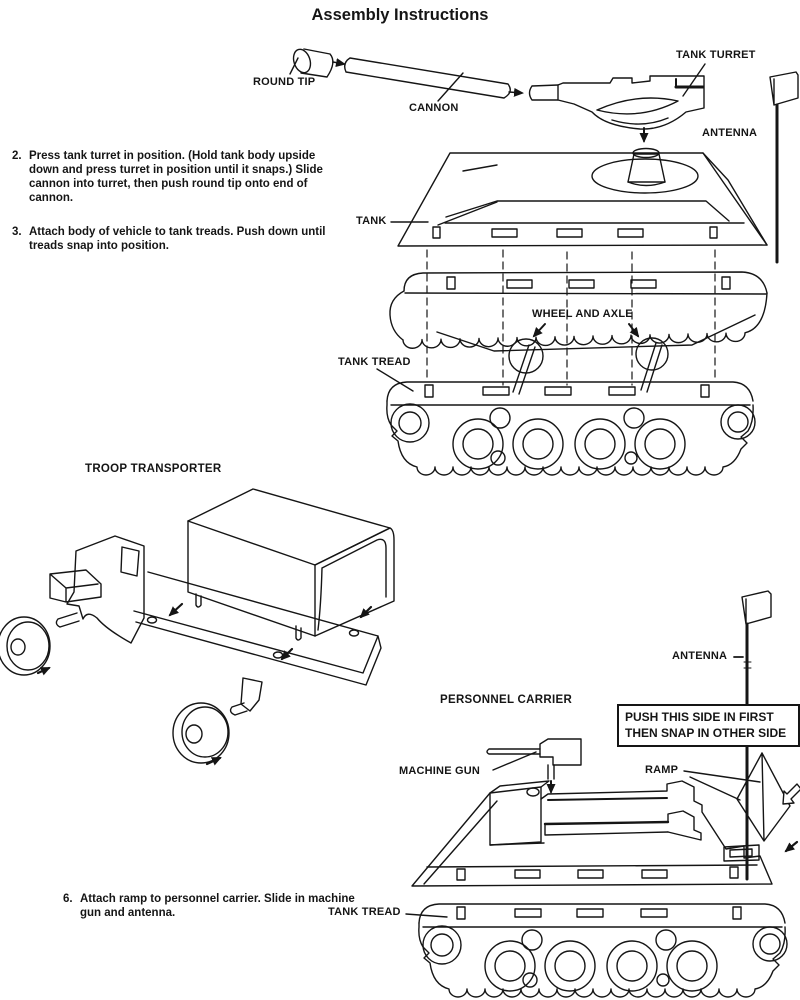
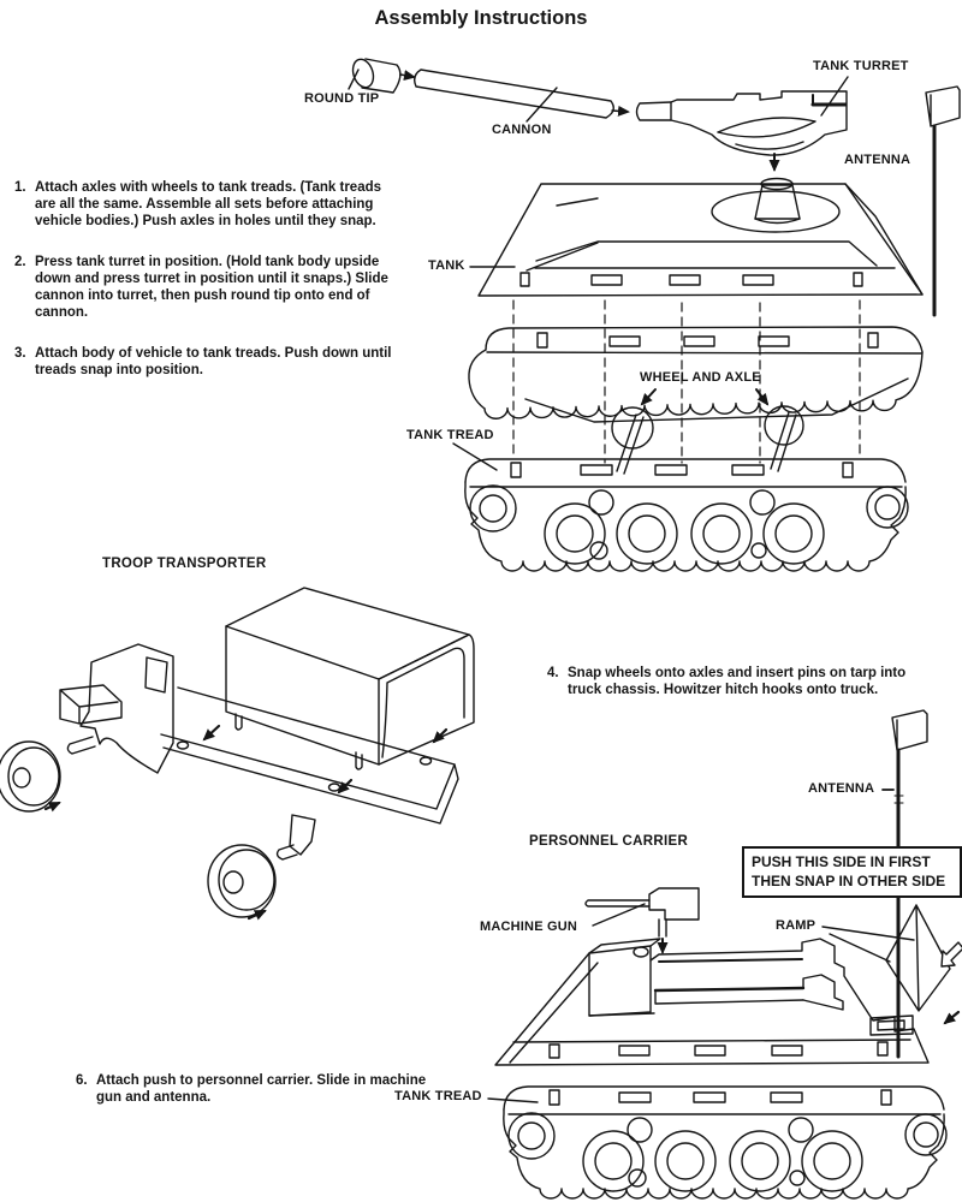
  Assembly Instructions
  ROUND TIP
  CANNON
  TANK TURRET
  ANTENNA
  TANK
  WHEEL AND AXLE
  TANK TREAD
+ 1.
+ Attach axles with wheels to tank treads. (Tank treads are all the same. Assemble all sets before attaching vehicle bodies.) Push axles in holes until they snap.
  2.
  Press tank turret in position. (Hold tank body upside down and press turret in position until it snaps.) Slide cannon into turret, then push round tip onto end of cannon.
  3.
  Attach body of vehicle to tank treads. Push down until treads snap into position.
  TROOP TRANSPORTER
+ 4.
+ Snap wheels onto axles and insert pins on tarp into truck chassis. Howitzer hitch hooks onto truck.
  ANTENNA
  PERSONNEL CARRIER
  PUSH THIS SIDE IN FIRST
  THEN SNAP IN OTHER SIDE
  MACHINE GUN
  RAMP
  6.
- Attach ramp to personnel carrier. Slide in machine gun and antenna.
+ Attach push to personnel carrier. Slide in machine gun and antenna.
  TANK TREAD
